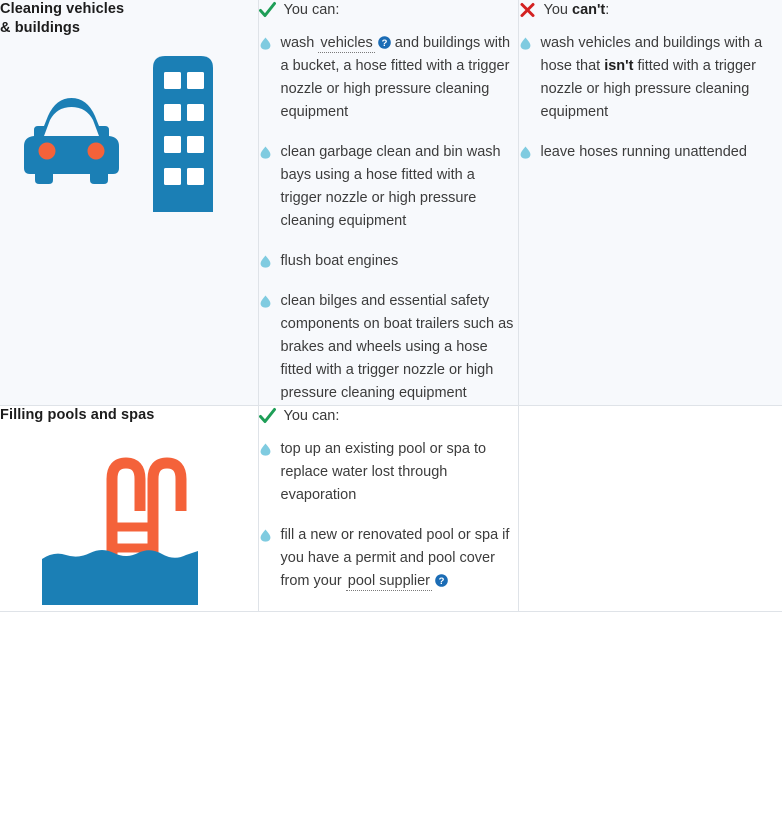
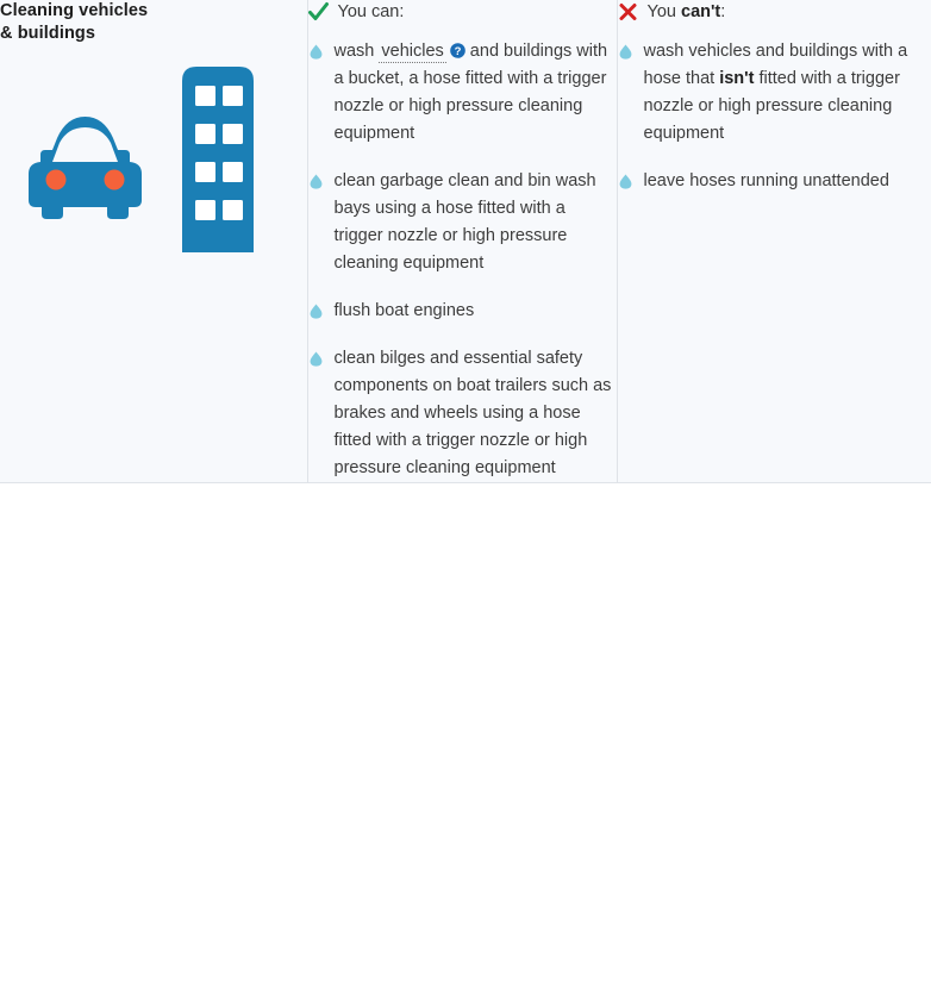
  Cleaning vehicles & buildings	You can: wash vehicles ? and buildings with a bucket, a hose fitted with a trigger nozzle or high pressure cleaning equipment clean garbage clean and bin wash bays using a hose fitted with a trigger nozzle or high pressure cleaning equipment flush boat engines clean bilges and essential safety components on boat trailers such as brakes and wheels using a hose fitted with a trigger nozzle or high pressure cleaning equipment	You can't: wash vehicles and buildings with a hose that isn't fitted with a trigger nozzle or high pressure cleaning equipment leave hoses running unattended
- Filling pools and spas	You can: top up an existing pool or spa to replace water lost through evaporation fill a new or renovated pool or spa if you have a permit and pool cover from your pool supplier ?
